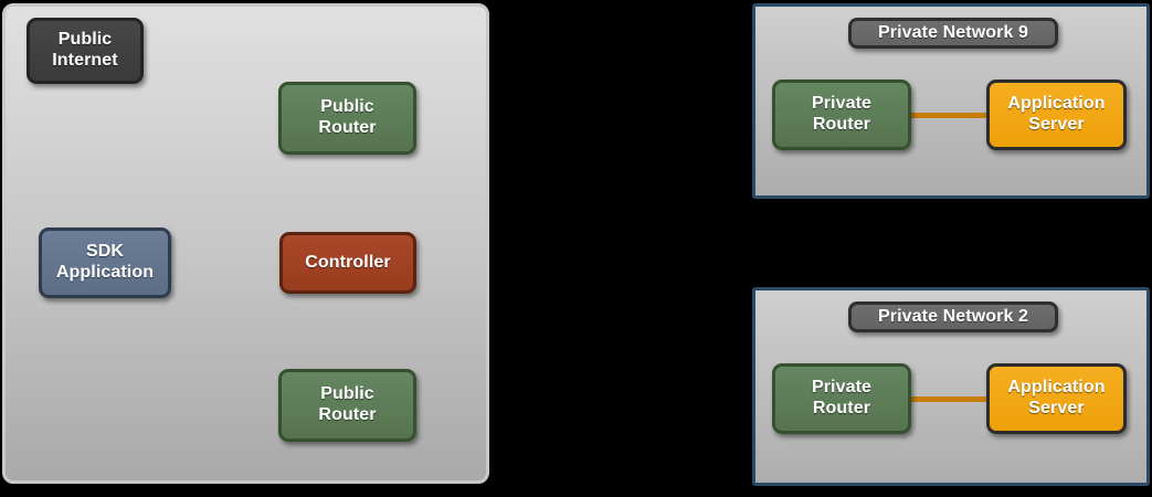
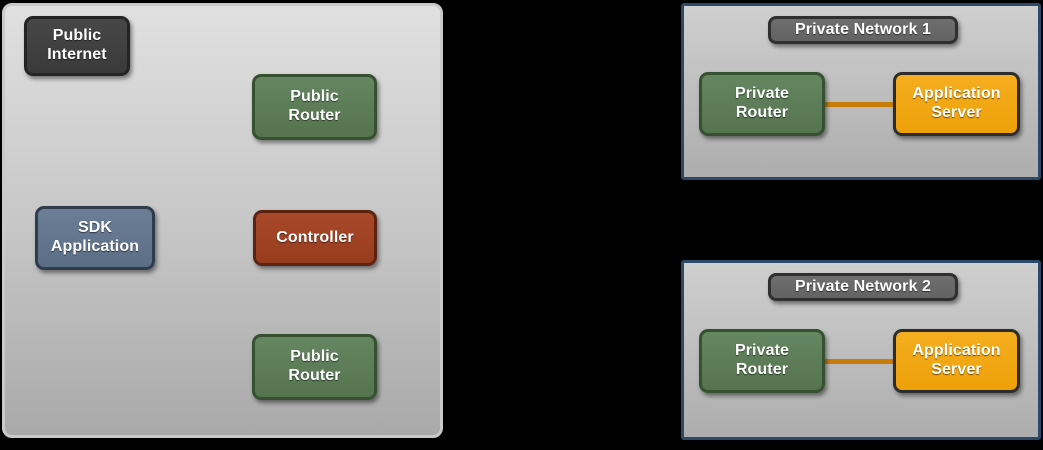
  Public
  Internet
  Public
  Router
  SDK
  Application
  Controller
  Public
  Router
- Private Network 9
+ Private Network 1
  Private
  Router
  Application
  Server
  Private Network 2
  Private
  Router
  Application
  Server
